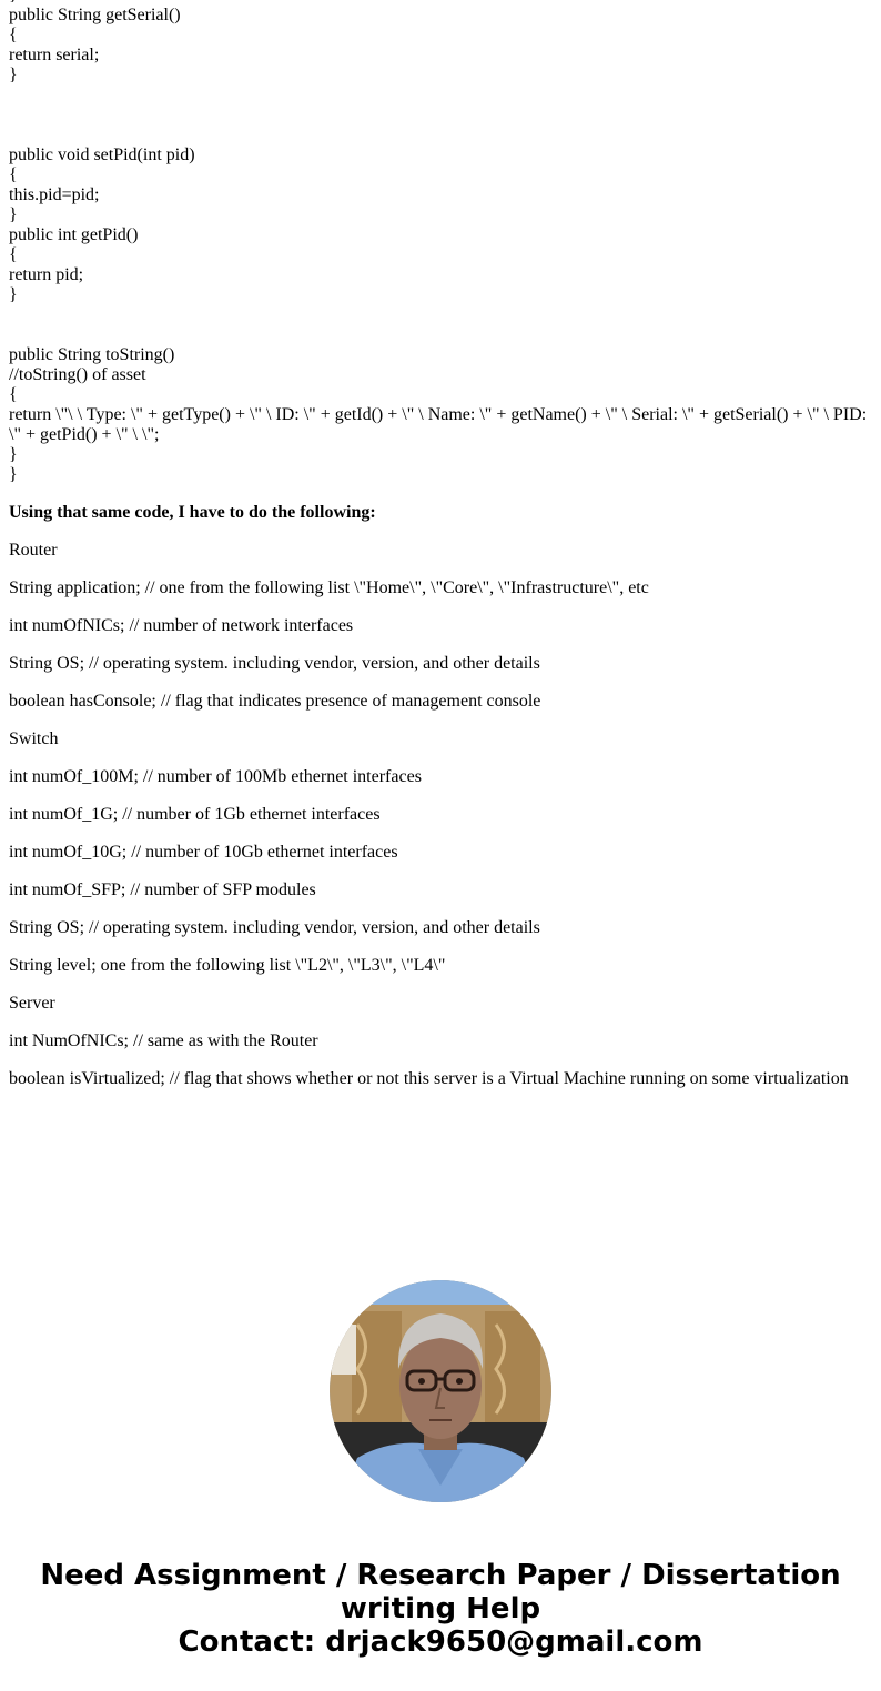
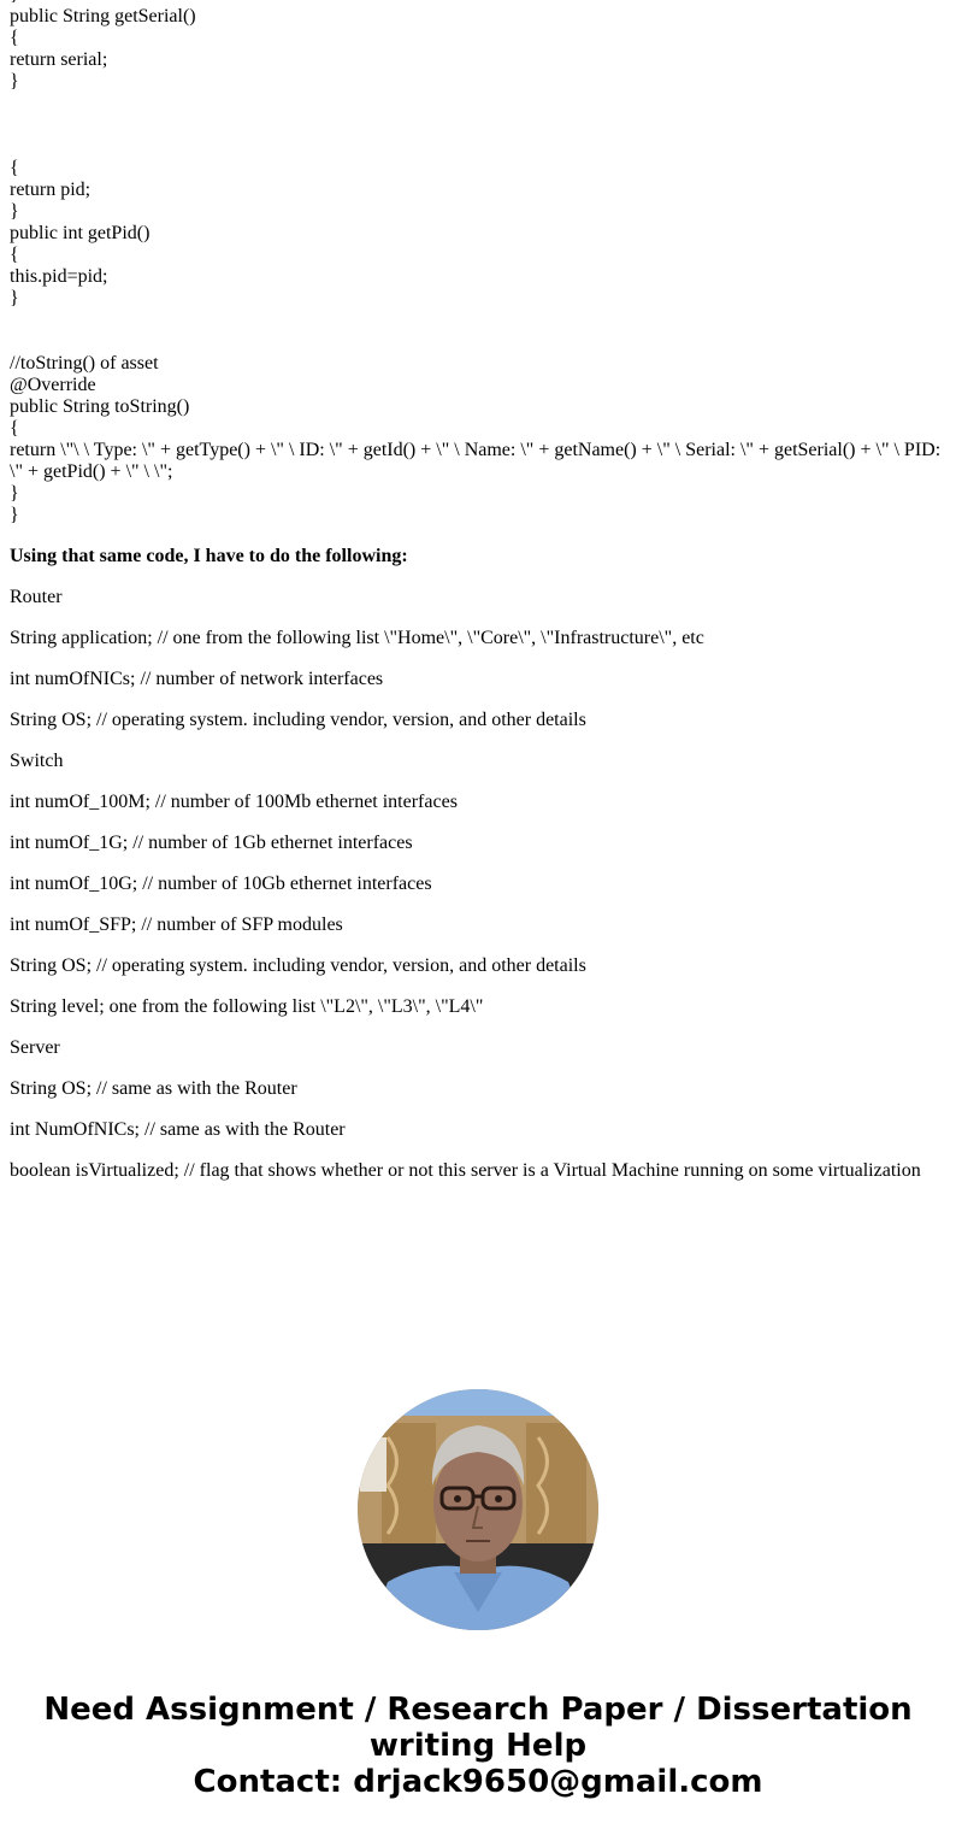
  public String getSerial()
  {
  return serial;
  }
- public void setPid(int pid)
  {
- this.pid=pid;
+ return pid;
  }
  public int getPid()
  {
- return pid;
+ this.pid=pid;
  }
- public String toString()
+ //toString() of asset
+ @Override
- //toString() of asset
+ public String toString()
  {
  return \"\ \ Type: \" + getType() + \" \ ID: \" + getId() + \" \ Name: \" + getName() + \" \ Serial: \" + getSerial() + \" \ PID: \" + getPid() + \" \ \";
  }
  }
  Using that same code, I have to do the following:
  Router
  String application; // one from the following list \"Home\", \"Core\", \"Infrastructure\", etc
  int numOfNICs; // number of network interfaces
  String OS; // operating system. including vendor, version, and other details
- boolean hasConsole; // flag that indicates presence of management console
  Switch
  int numOf_100M; // number of 100Mb ethernet interfaces
  int numOf_1G; // number of 1Gb ethernet interfaces
  int numOf_10G; // number of 10Gb ethernet interfaces
  int numOf_SFP; // number of SFP modules
  String OS; // operating system. including vendor, version, and other details
  String level; one from the following list \"L2\", \"L3\", \"L4\"
  Server
+ String OS; // same as with the Router
  int NumOfNICs; // same as with the Router
  boolean isVirtualized; // flag that shows whether or not this server is a Virtual Machine running on some virtualization
  Need Assignment / Research Paper / Dissertation
  writing Help
  Contact: drjack9650@gmail.com
